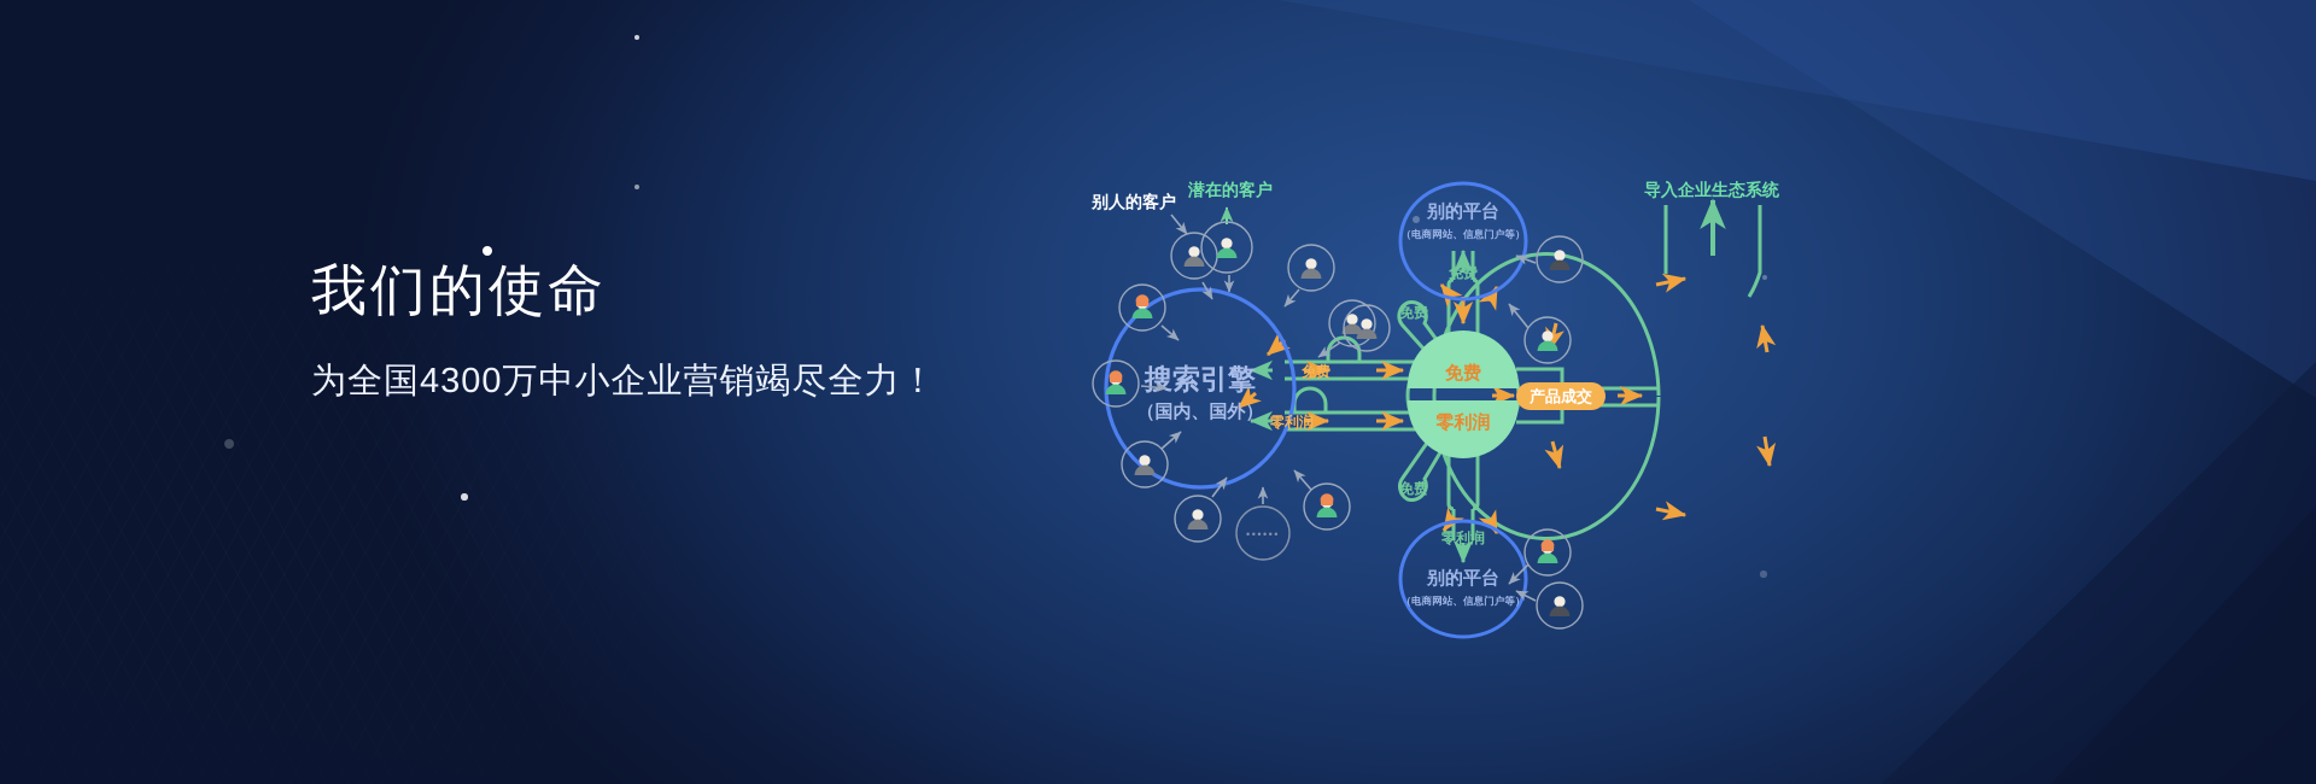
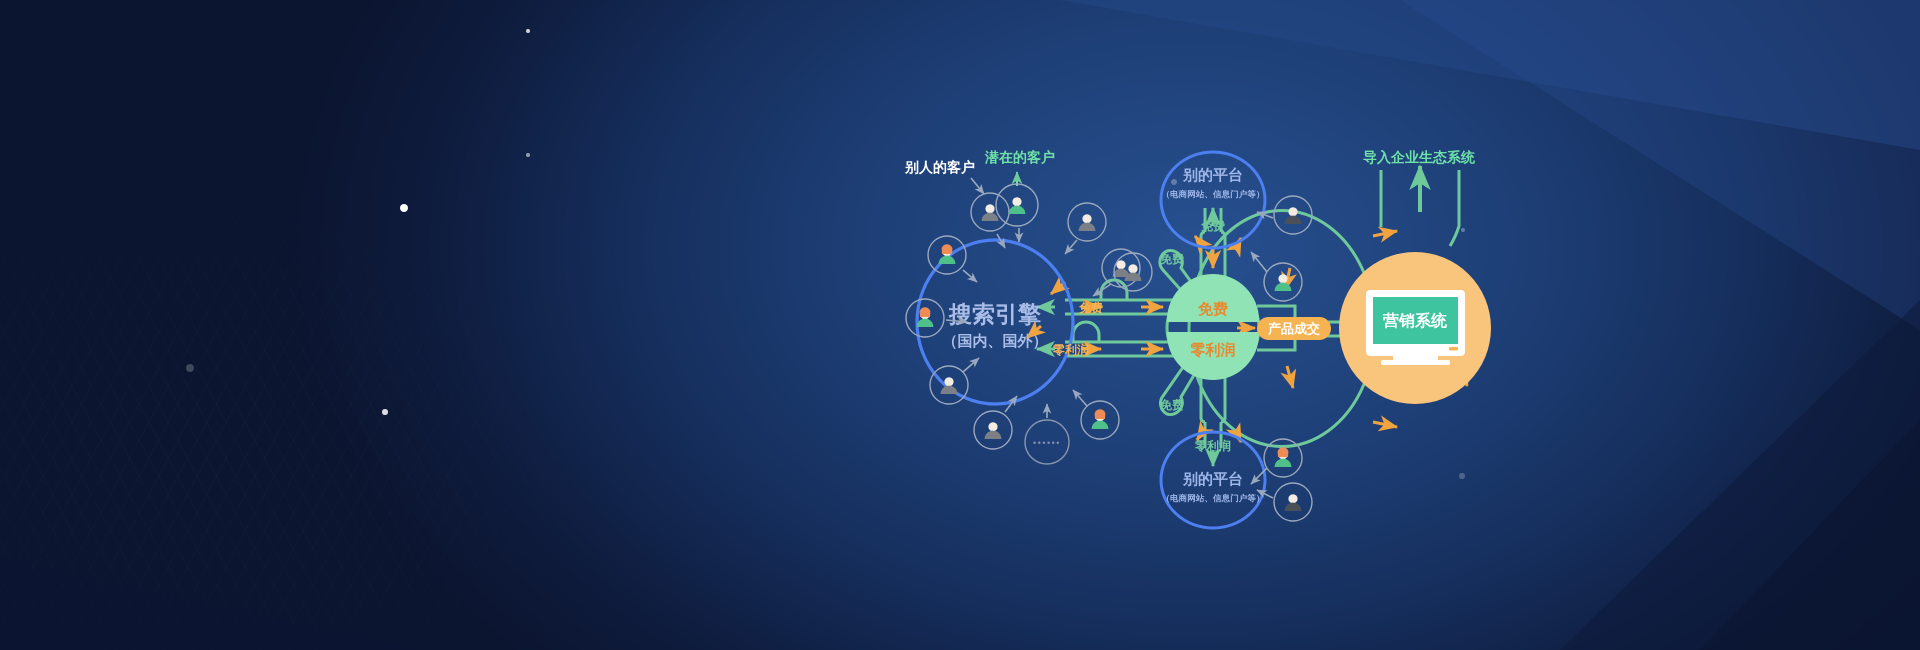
- 我们的使命
- 为全国4300万中小企业营销竭尽全力！
  搜索引擎
  （国内、国外）
  免费
  零利润
  免费
  免费
  别的平台
  （电商网站、信息门户等）
  免费
  零利润
  别的平台
  （电商网站、信息门户等）
  免费
  零利润
  产品成交
+ 营销系统
  别人的客户
  潜在的客户
  导入企业生态系统
  ••••••
